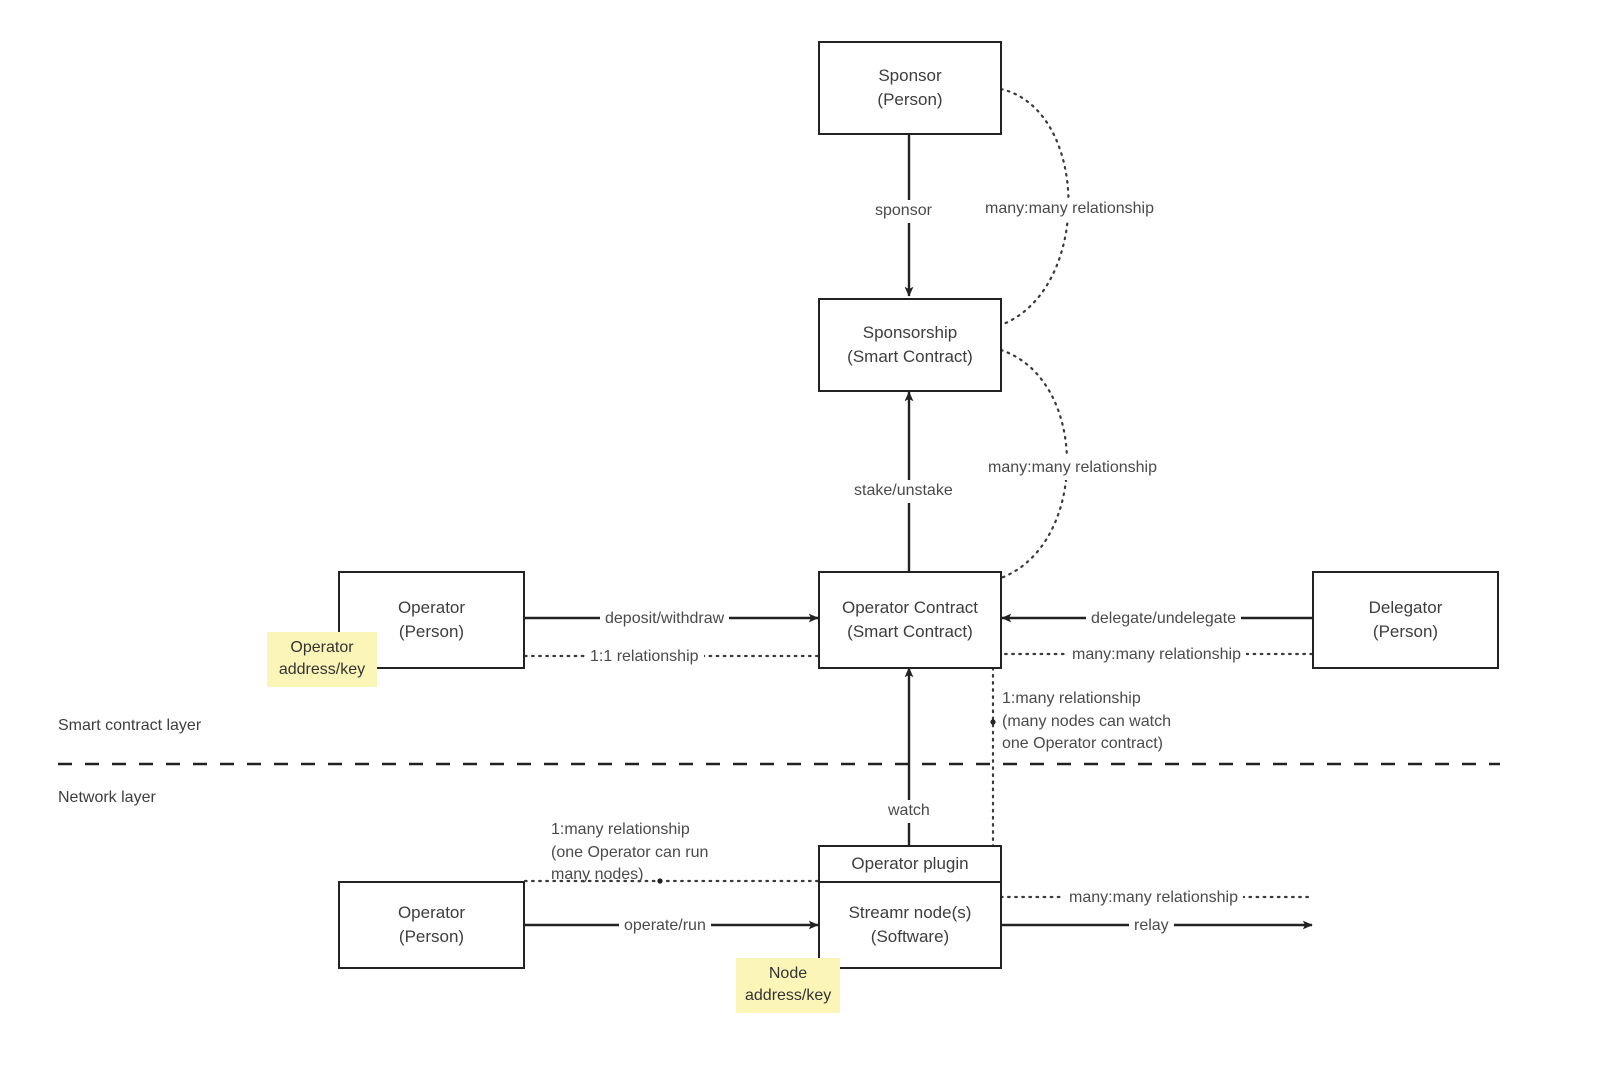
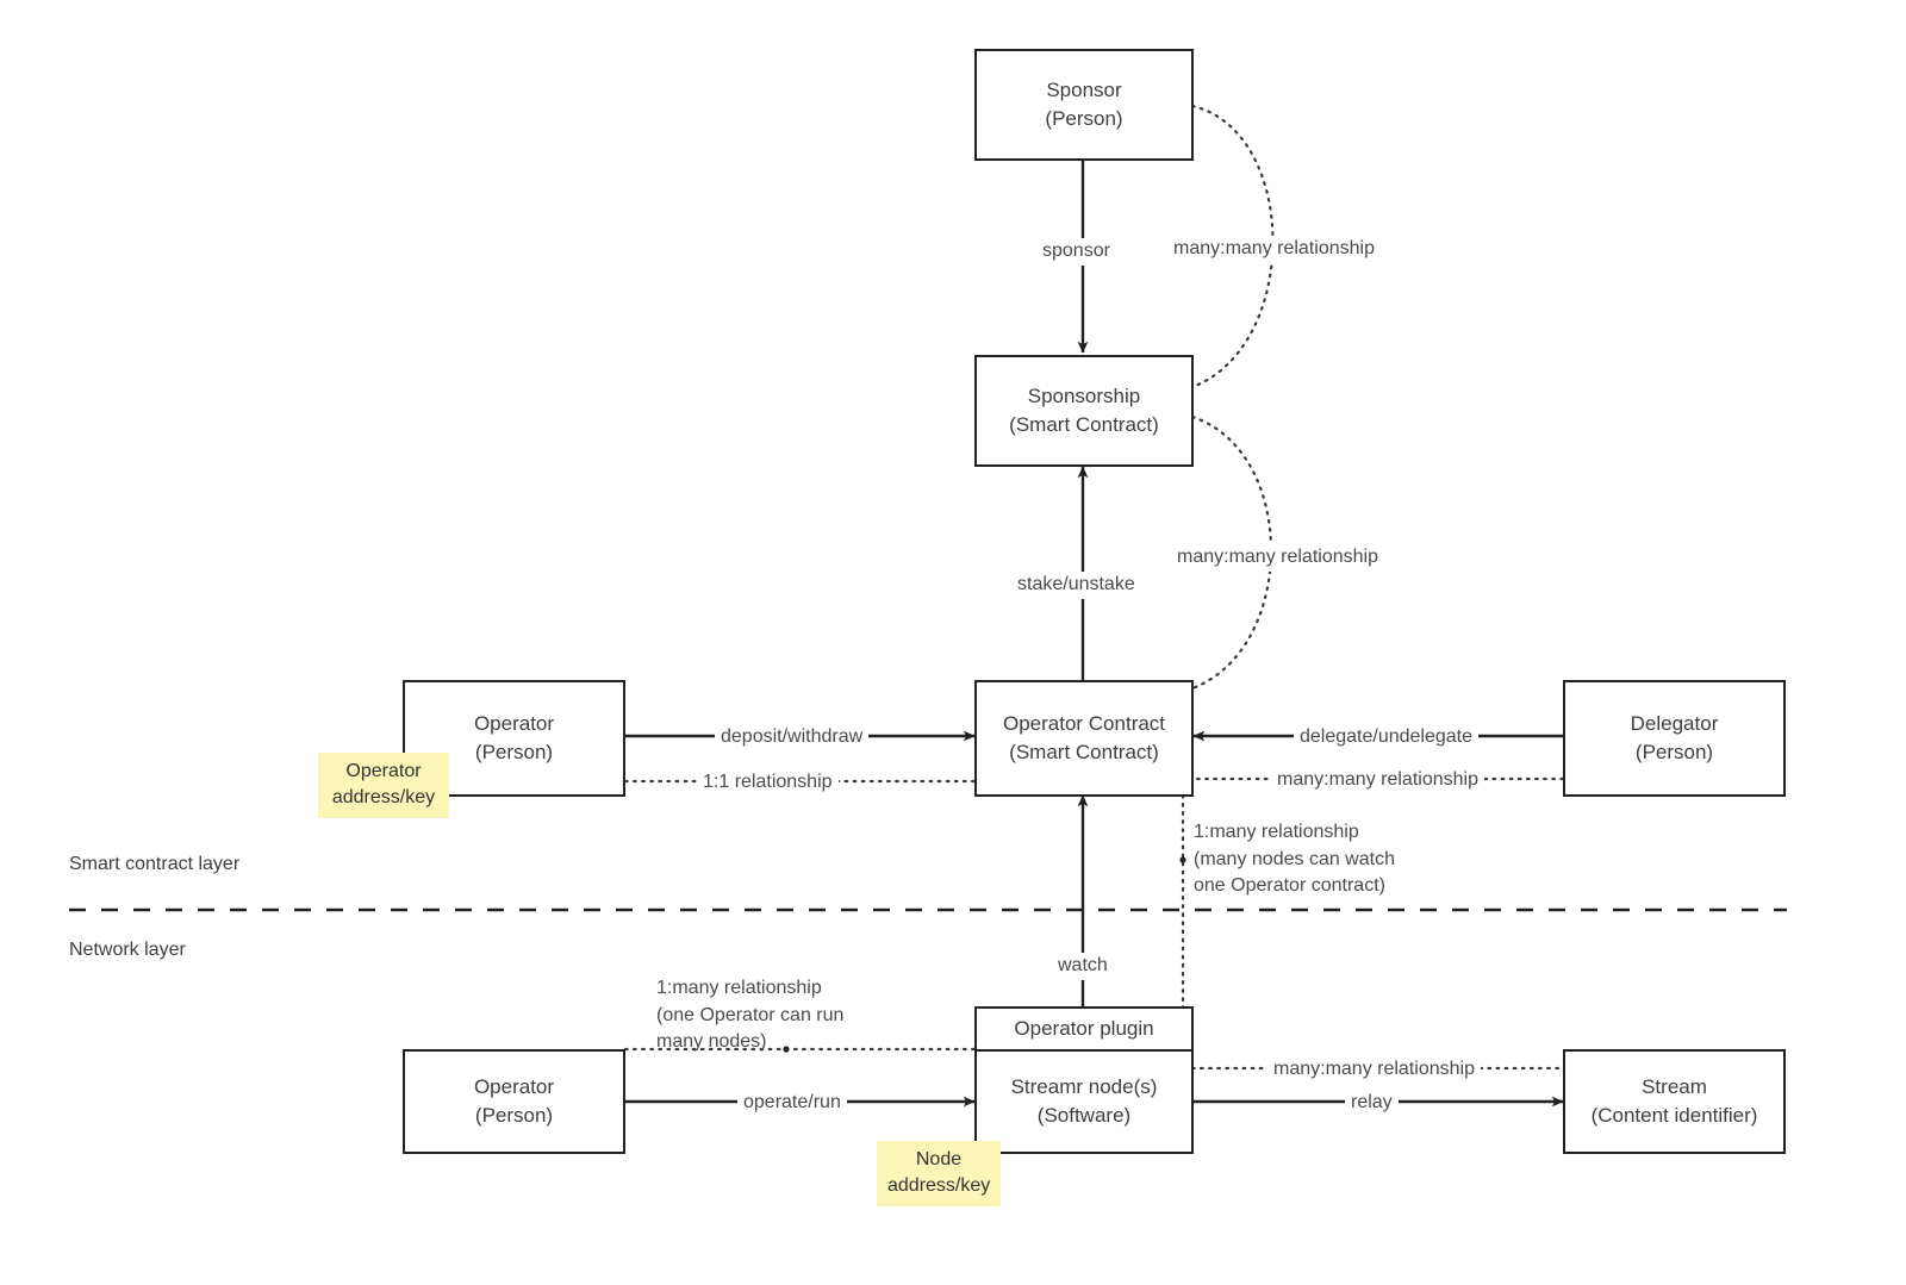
  Sponsor
  (Person)
  Sponsorship
  (Smart Contract)
  Operator
  (Person)
  Operator Contract
  (Smart Contract)
  Delegator
  (Person)
  Operator
  (Person)
  Operator plugin
  Streamr node(s)
  (Software)
+ Stream
+ (Content identifier)
  sponsor
  many:many relationship
  stake/unstake
  many:many relationship
  deposit/withdraw
  1:1 relationship
  delegate/undelegate
  many:many relationship
  1:many relationship
  (many nodes can watch
  one Operator contract)
  1:many relationship
  (one Operator can run
  many nodes)
  watch
  operate/run
  many:many relationship
  relay
  Smart contract layer
  Network layer
  Operator
  address/key
  Node
  address/key
